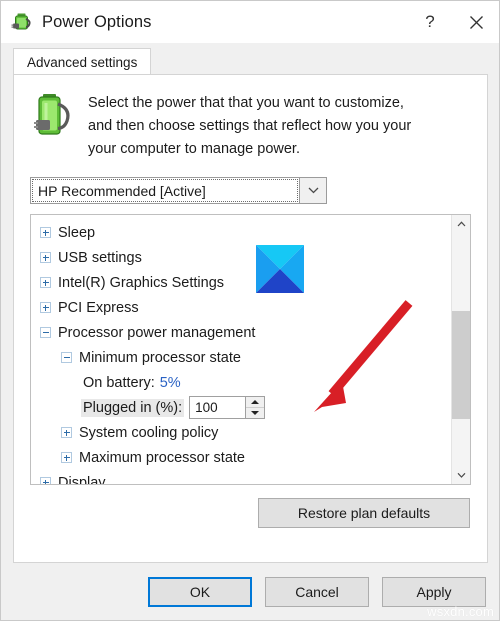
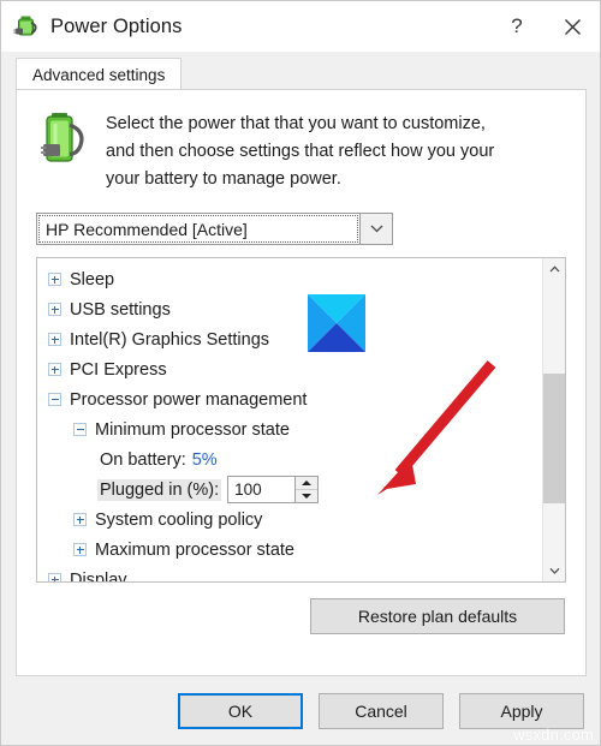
  Power Options
  ?
  Advanced settings
  Select the power that that you want to customize,
  and then choose settings that reflect how you your
- your computer to manage power.
+ your battery to manage power.
  HP Recommended [Active]
  Sleep
  USB settings
  Intel(R) Graphics Settings
  PCI Express
  Processor power management
  Minimum processor state
  On battery:
  5%
  Plugged in (%):
  100
  System cooling policy
  Maximum processor state
  Display
  Restore plan defaults
  OK
  Cancel
  Apply
  wsxdn.com
